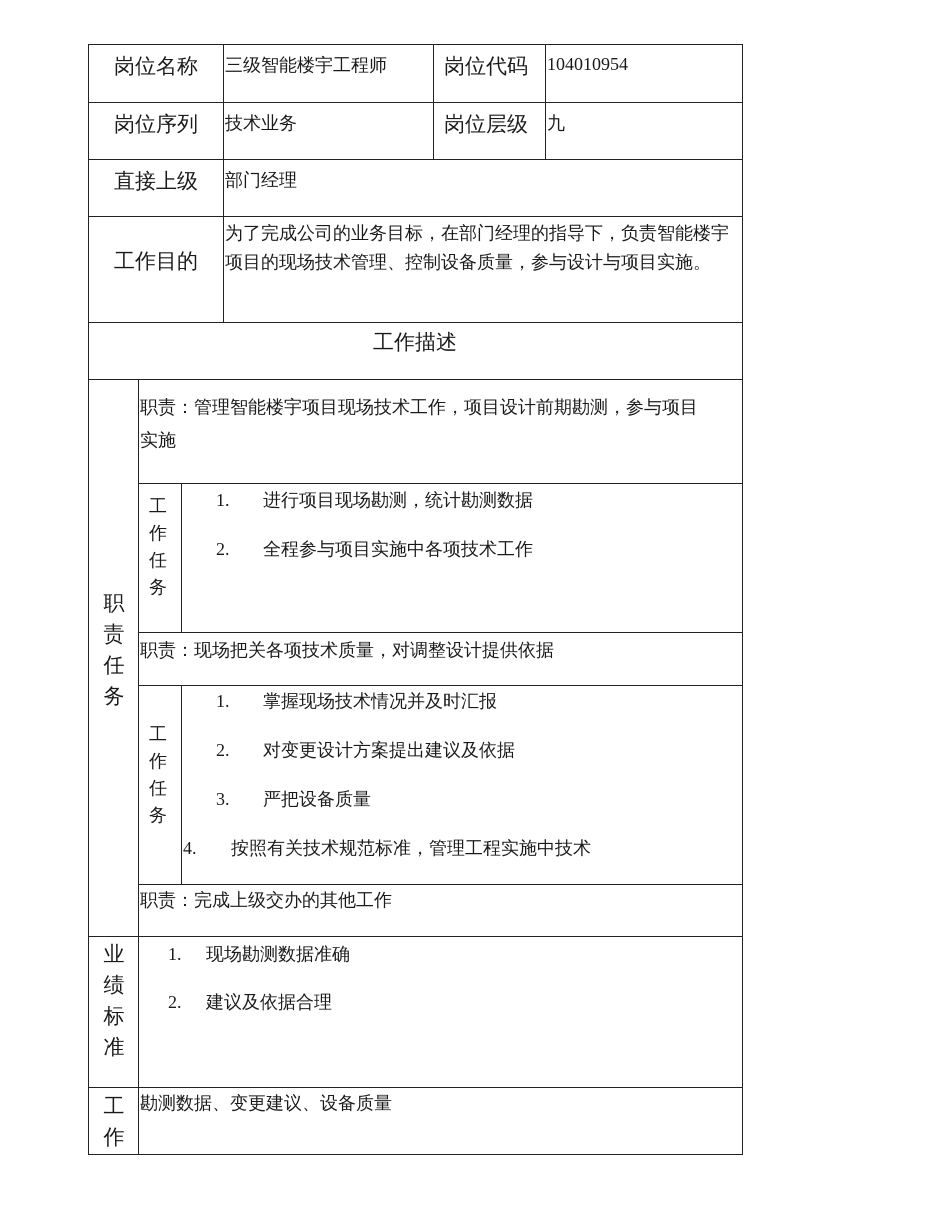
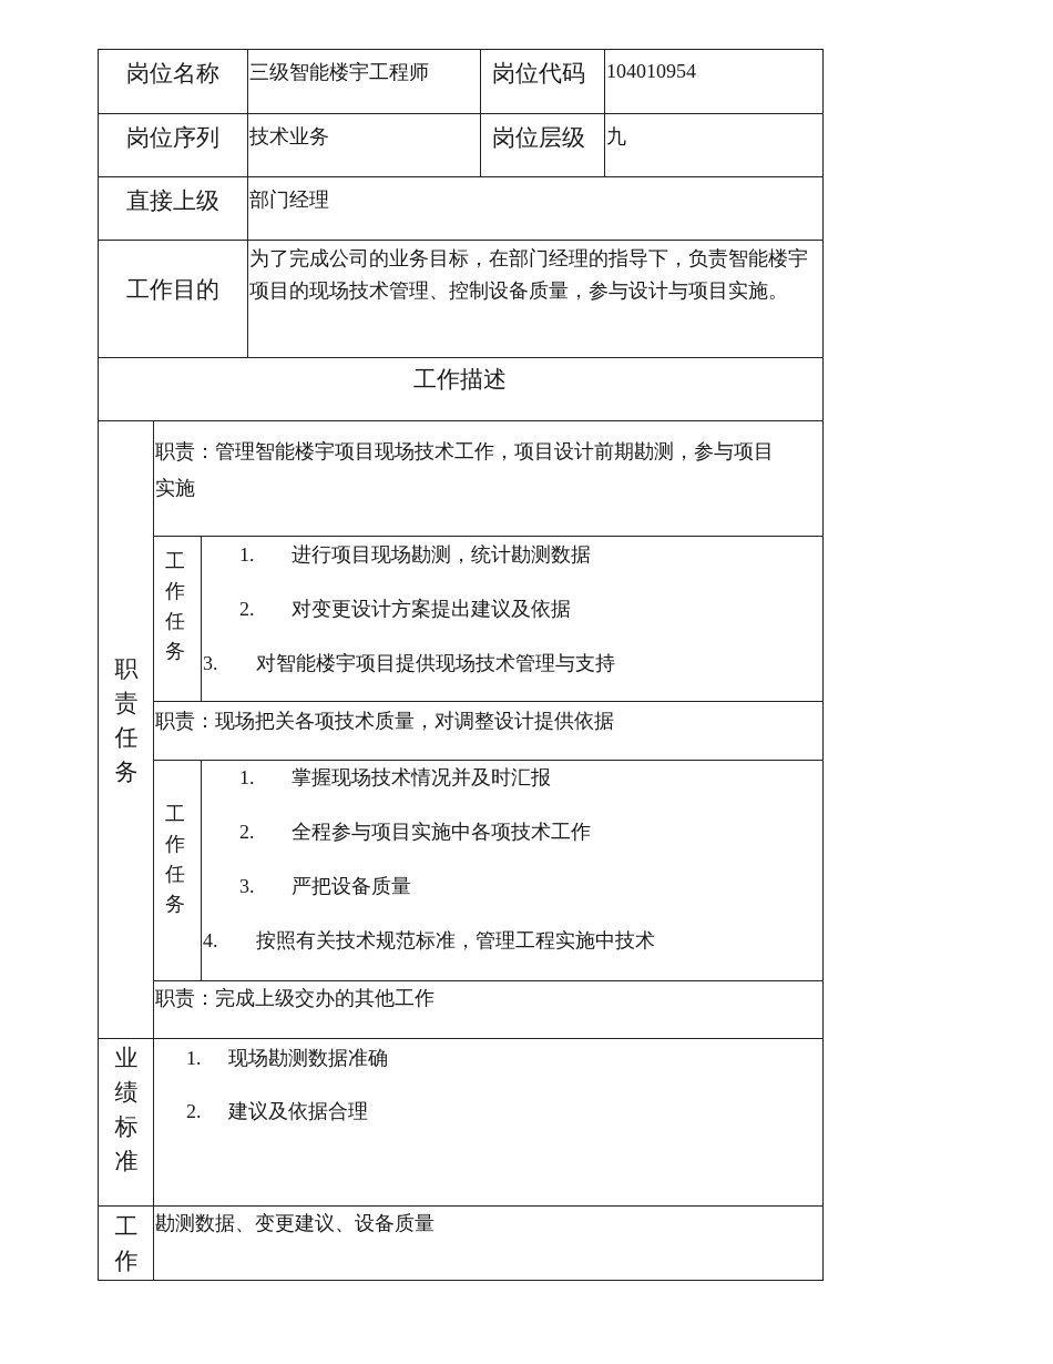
  岗位名称
  三级智能楼宇工程师
  岗位代码
  104010954
  岗位序列
  技术业务
  岗位层级
  九
  直接上级
  部门经理
  工作目的
  为了完成公司的业务目标，在部门经理的指导下，负责智能楼宇项目的现场技术管理、控制设备质量，参与设计与项目实施。
  工作描述
  职
  责
  任
  务
  职责：管理智能楼宇项目现场技术工作，项目设计前期勘测，参与项目
  实施
  工
  作
  任
  务
  1. 进行项目现场勘测，统计勘测数据
- 2. 全程参与项目实施中各项技术工作
+ 2. 对变更设计方案提出建议及依据
+ 3. 对智能楼宇项目提供现场技术管理与支持
  职责：现场把关各项技术质量，对调整设计提供依据
  工
  作
  任
  务
  1. 掌握现场技术情况并及时汇报
- 2. 对变更设计方案提出建议及依据
+ 2. 全程参与项目实施中各项技术工作
  3. 严把设备质量
  4. 按照有关技术规范标准，管理工程实施中技术
  职责：完成上级交办的其他工作
  业
  绩
  标
  准
  1. 现场勘测数据准确
  2. 建议及依据合理
  工
  作
  勘测数据、变更建议、设备质量
